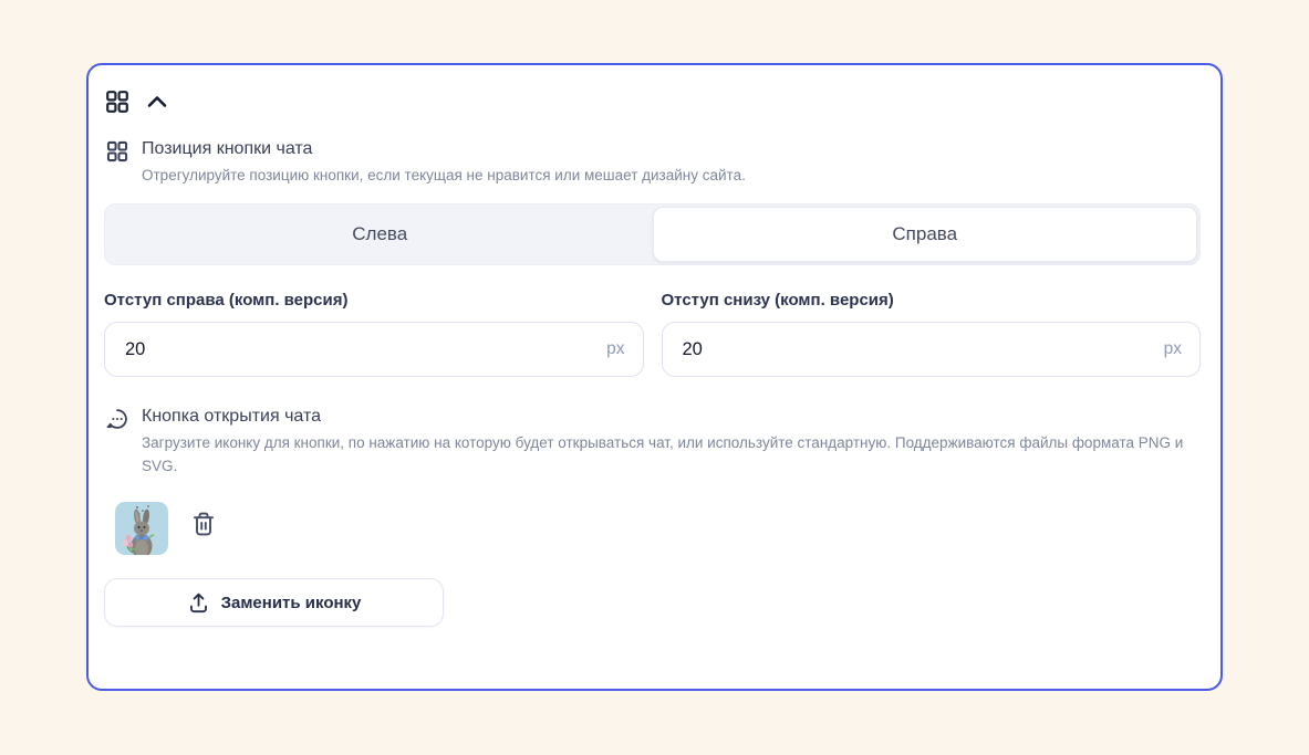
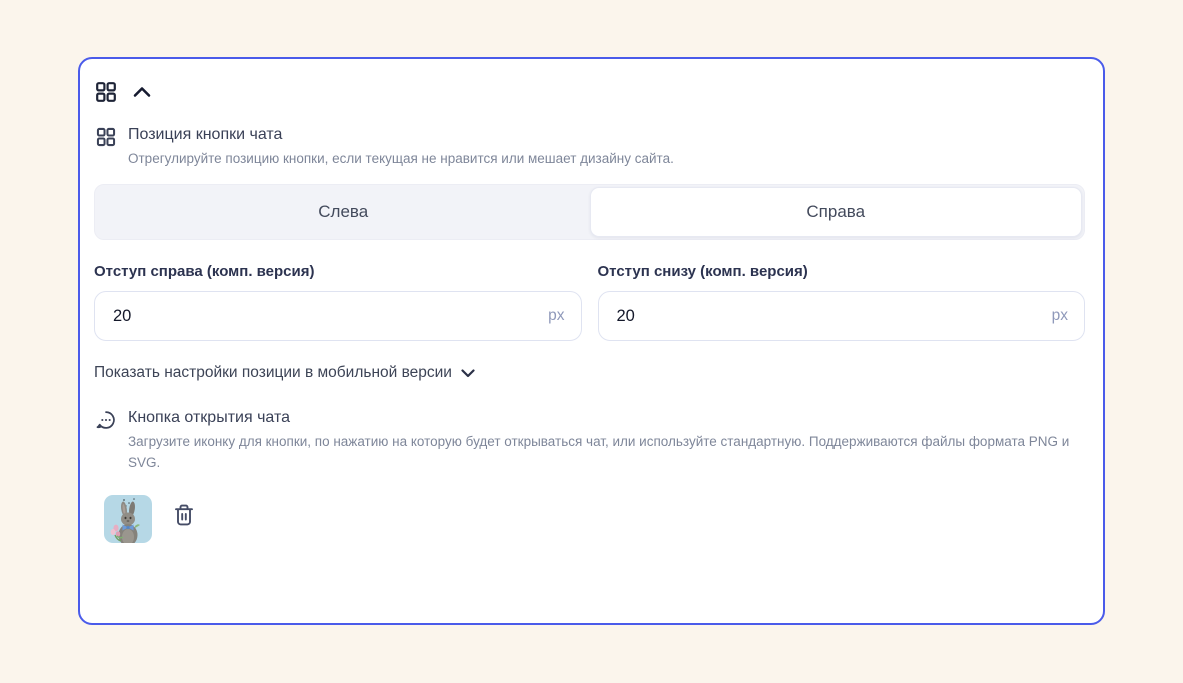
  Позиция кнопки чата
  Отрегулируйте позицию кнопки, если текущая не нравится или мешает дизайну сайта.
  Слева
  Справа
  Отступ справа (комп. версия)
  20
  px
  Отступ снизу (комп. версия)
  20
  px
+ Показать настройки позиции в мобильной версии
  Кнопка открытия чата
  Загрузите иконку для кнопки, по нажатию на которую будет открываться чат, или используйте стандартную. Поддерживаются файлы формата PNG и SVG.
- Заменить иконку
